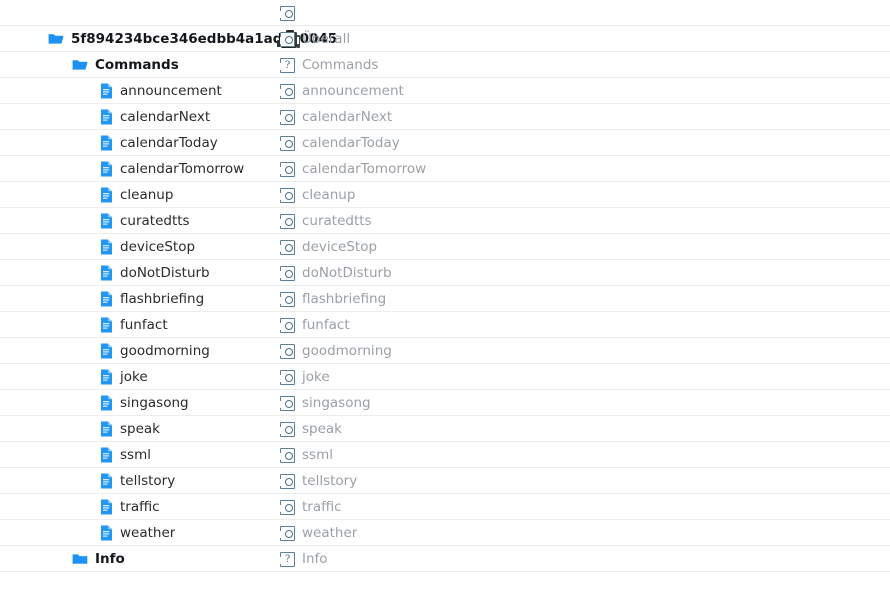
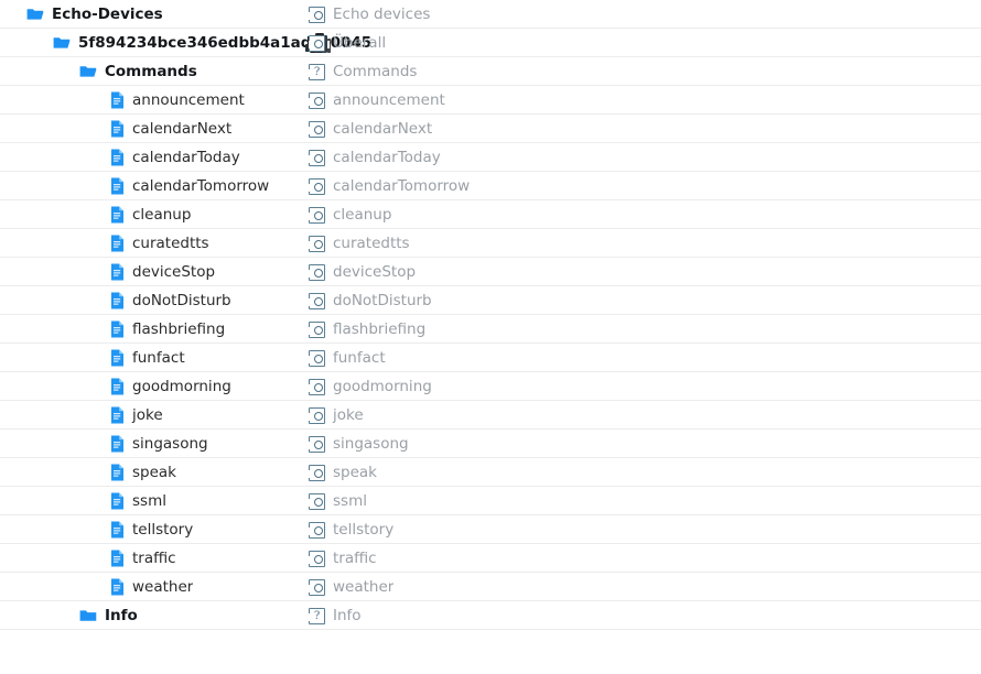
+ Echo-Devices
+ Echo devices
  5f894234bce346edbb4a1ad0045
  Überall
  Commands
  Commands
  announcement
  announcement
  calendarNext
  calendarNext
  calendarToday
  calendarToday
  calendarTomorrow
  calendarTomorrow
  cleanup
  cleanup
  curatedtts
  curatedtts
  deviceStop
  deviceStop
  doNotDisturb
  doNotDisturb
  flashbriefing
  flashbriefing
  funfact
  funfact
  goodmorning
  goodmorning
  joke
  joke
  singasong
  singasong
  speak
  speak
  ssml
  ssml
  tellstory
  tellstory
  traffic
  traffic
  weather
  weather
  Info
  Info
